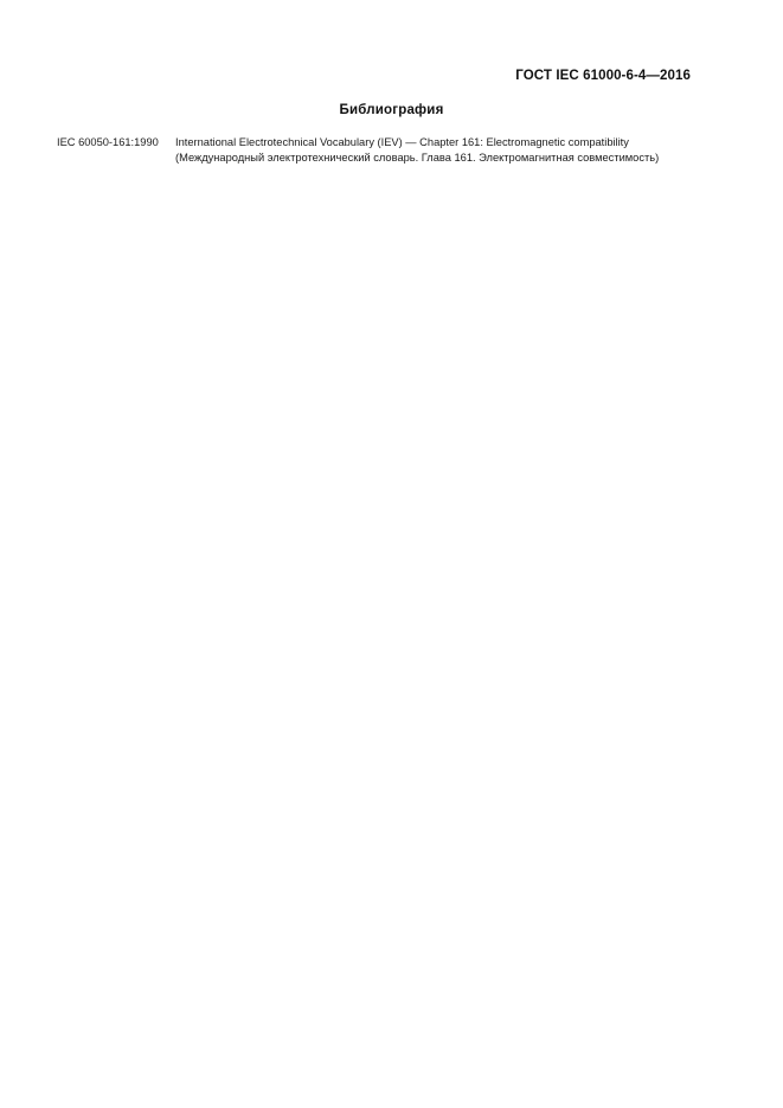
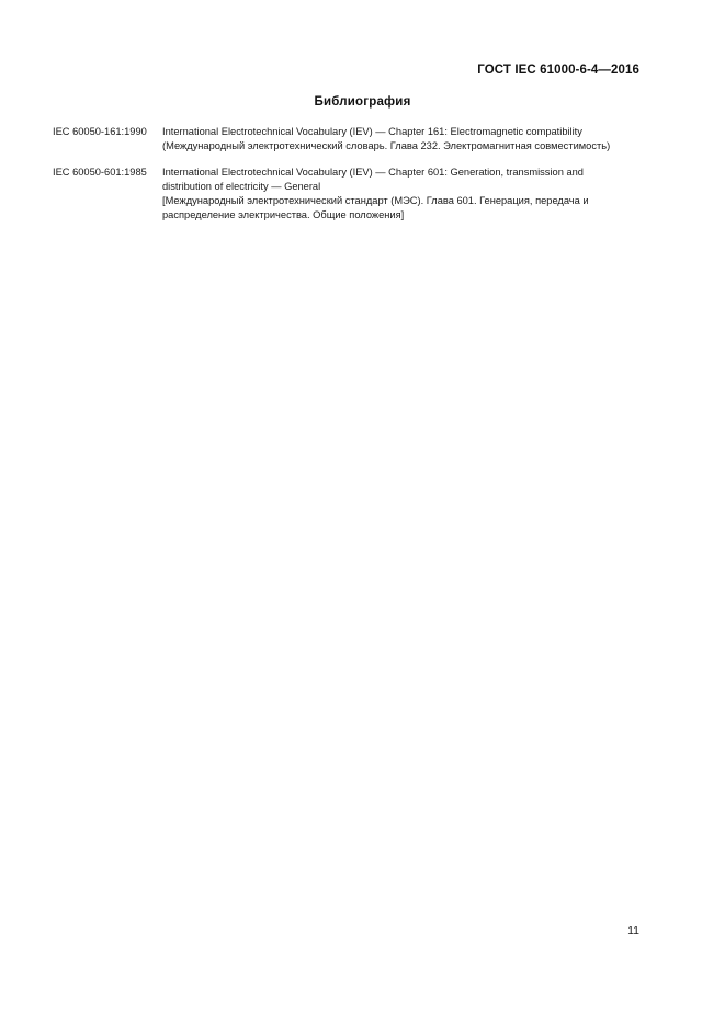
  ГОСТ IEC 61000-6-4—2016
  Библиография
  IEC 60050-161:1990
  International Electrotechnical Vocabulary (IEV) — Chapter 161: Electromagnetic compatibility
- (Международный электротехнический словарь. Глава 161. Электромагнитная совместимость)
+ (Международный электротехнический словарь. Глава 232. Электромагнитная совместимость)
+ IEC 60050-601:1985
+ International Electrotechnical Vocabulary (IEV) — Chapter 601: Generation, transmission and
+ distribution of electricity — General
+ [Международный электротехнический стандарт (МЭС). Глава 601. Генерация, передача и
+ распределение электричества. Общие положения]
+ 11
